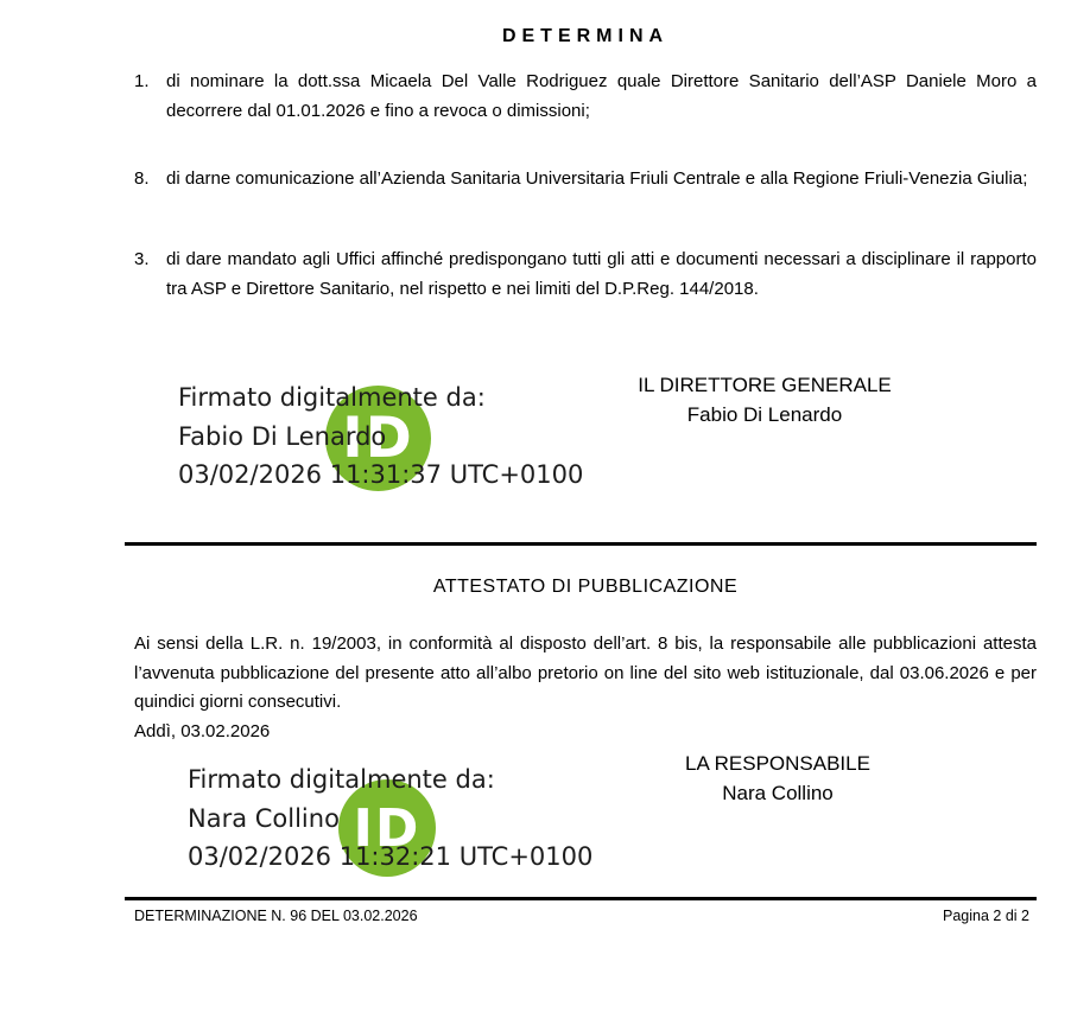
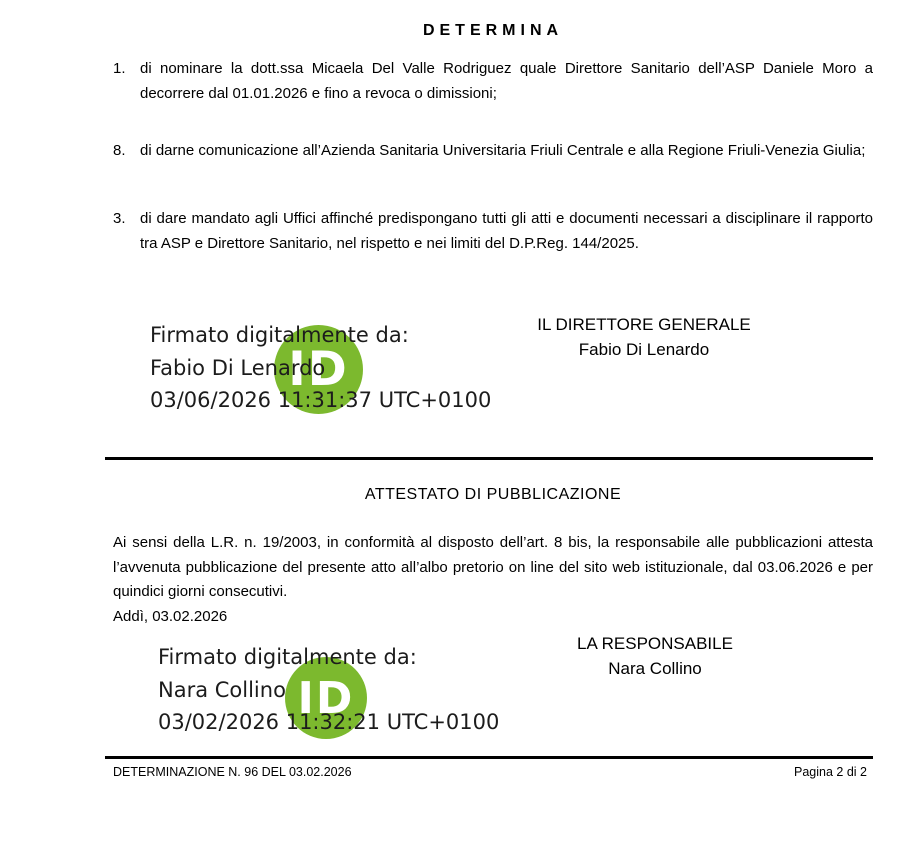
  DETERMINA
  1.
  di nominare la dott.ssa Micaela Del Valle Rodriguez quale Direttore Sanitario dell’ASP Daniele Moro a decorrere dal 01.01.2026 e fino a revoca o dimissioni;
  8.
  di darne comunicazione all’Azienda Sanitaria Universitaria Friuli Centrale e alla Regione Friuli-Venezia Giulia;
  3.
- di dare mandato agli Uffici affinché predispongano tutti gli atti e documenti necessari a disciplinare il rapporto tra ASP e Direttore Sanitario, nel rispetto e nei limiti del D.P.Reg. 144/2018.
+ di dare mandato agli Uffici affinché predispongano tutti gli atti e documenti necessari a disciplinare il rapporto tra ASP e Direttore Sanitario, nel rispetto e nei limiti del D.P.Reg. 144/2025.
  ID
  Firmato digitalmente da:
  Fabio Di Lenardo
- 03/02/2026 11:31:37 UTC+0100
+ 03/06/2026 11:31:37 UTC+0100
  IL DIRETTORE GENERALE
  Fabio Di Lenardo
  ATTESTATO DI PUBBLICAZIONE
  Ai sensi della L.R. n. 19/2003, in conformità al disposto dell’art. 8 bis, la responsabile alle pubblicazioni attesta l’avvenuta pubblicazione del presente atto all’albo pretorio on line del sito web istituzionale, dal 03.06.2026 e per quindici giorni consecutivi.
  Addì, 03.02.2026
  LA RESPONSABILE
  Nara Collino
  ID
  Firmato digitalmente da:
  Nara Collino
  03/02/2026 11:32:21 UTC+0100
  DETERMINAZIONE N. 96 DEL 03.02.2026
  Pagina 2 di 2
